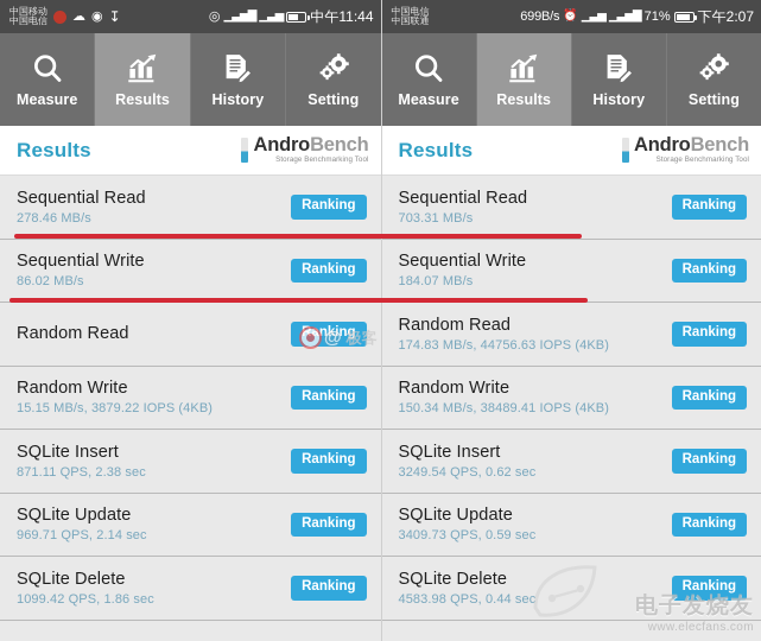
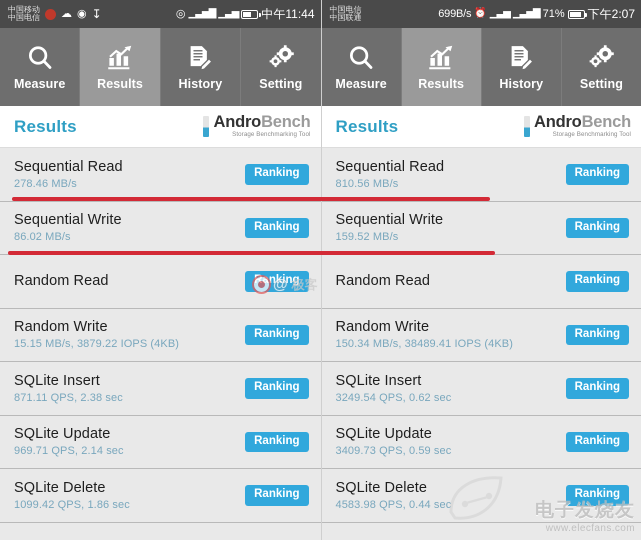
  中国移动
  中国电信
  ☁
  ◉
  ↧
  ◎
  ▁▃▅▇
  ▁▃▅
  中午11:44
  Measure
  Results
  History
  Setting
  Results
  AndroBench
  Sequential Read
  278.46 MB/s
  Ranking
  Sequential Write
  86.02 MB/s
  Ranking
  Random Read
  Ranking
  Random Write
  15.15 MB/s, 3879.22 IOPS (4KB)
  Ranking
  SQLite Insert
  871.11 QPS, 2.38 sec
  Ranking
  SQLite Update
  969.71 QPS, 2.14 sec
  Ranking
  SQLite Delete
  1099.42 QPS, 1.86 sec
  Ranking
  中国电信
  中国联通
  699B/s
  ⏰
  ▁▃▅
  ▁▃▅▇
  71%
  下午2:07
  Measure
  Results
  History
  Setting
  Results
  AndroBench
  Sequential Read
- 703.31 MB/s
+ 810.56 MB/s
  Ranking
  Sequential Write
- 184.07 MB/s
+ 159.52 MB/s
  Ranking
  Random Read
- 174.83 MB/s, 44756.63 IOPS (4KB)
  Ranking
  Random Write
  150.34 MB/s, 38489.41 IOPS (4KB)
  Ranking
  SQLite Insert
  3249.54 QPS, 0.62 sec
  Ranking
  SQLite Update
  3409.73 QPS, 0.59 sec
  Ranking
  SQLite Delete
  4583.98 QPS, 0.44 sec
  Ranking
  @
  极客
  电子发烧友
  www.elecfans.com
